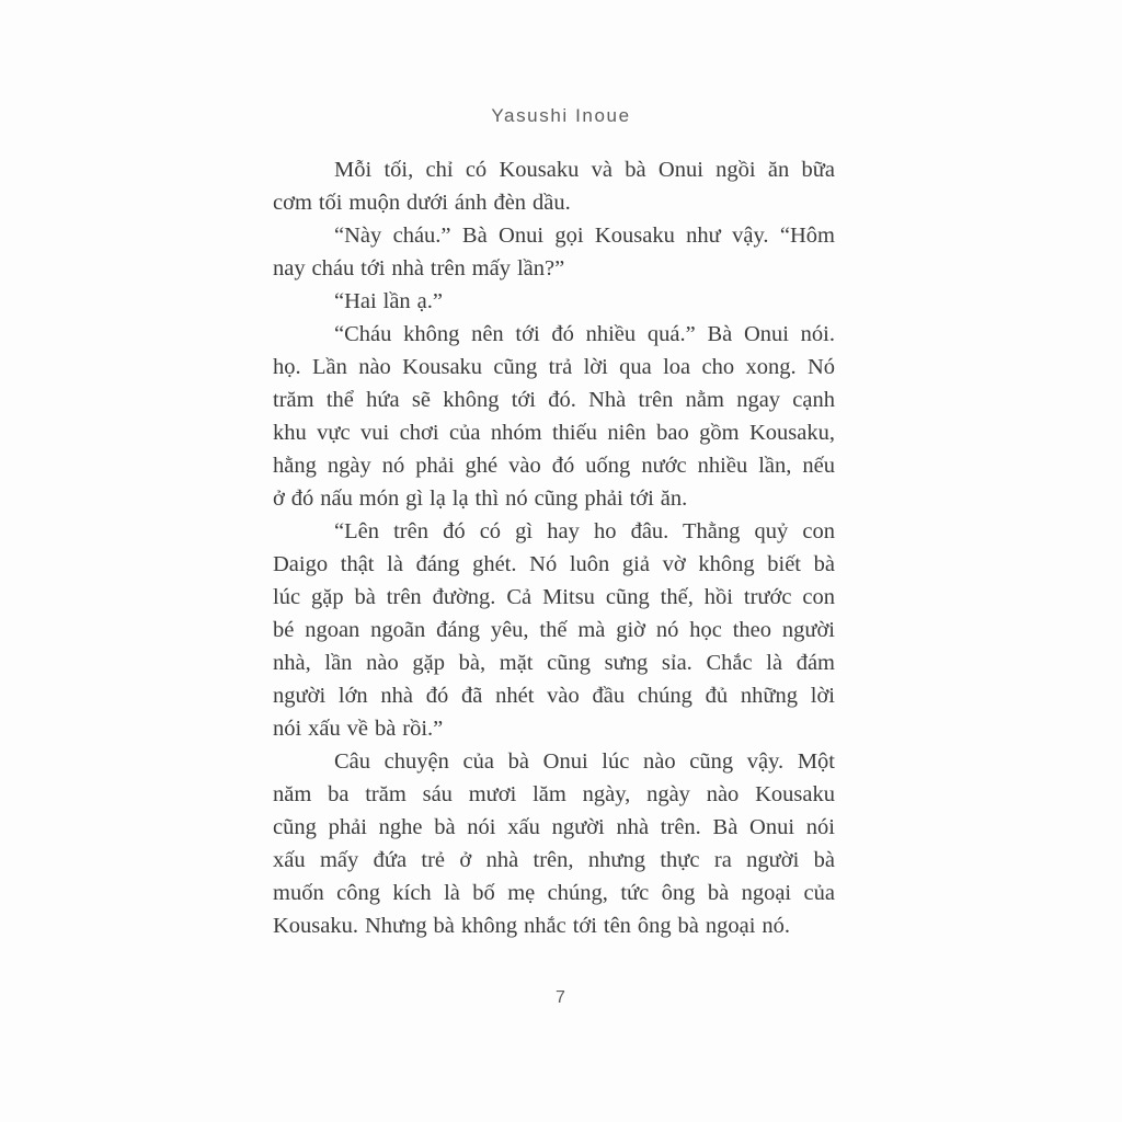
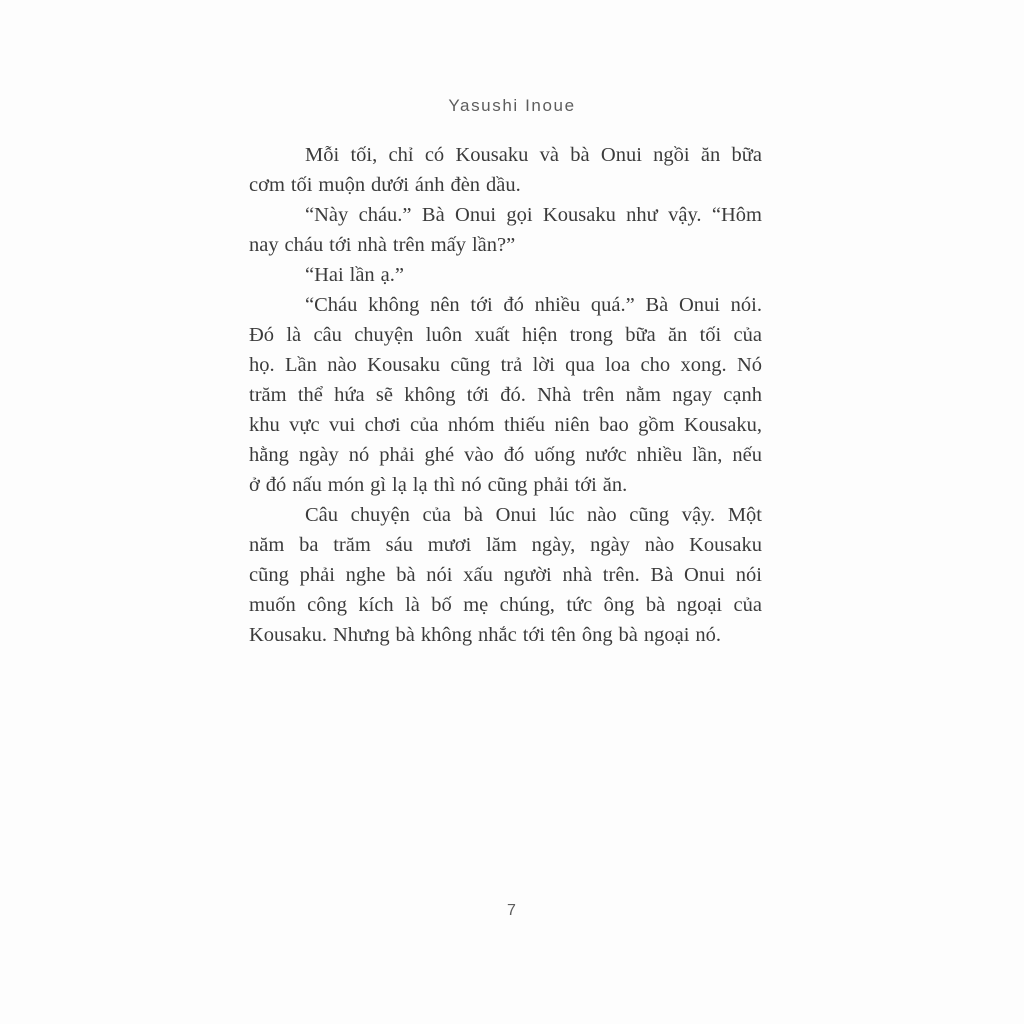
  Yasushi Inoue
  Mỗi tối, chỉ có Kousaku và bà Onui ngồi ăn bữa
  cơm tối muộn dưới ánh đèn dầu.
  “Này cháu.” Bà Onui gọi Kousaku như vậy. “Hôm
  nay cháu tới nhà trên mấy lần?”
  “Hai lần ạ.”
  “Cháu không nên tới đó nhiều quá.” Bà Onui nói.
+ Đó là câu chuyện luôn xuất hiện trong bữa ăn tối của
  họ. Lần nào Kousaku cũng trả lời qua loa cho xong. Nó
  trăm thể hứa sẽ không tới đó. Nhà trên nằm ngay cạnh
  khu vực vui chơi của nhóm thiếu niên bao gồm Kousaku,
  hằng ngày nó phải ghé vào đó uống nước nhiều lần, nếu
  ở đó nấu món gì lạ lạ thì nó cũng phải tới ăn.
- “Lên trên đó có gì hay ho đâu. Thằng quỷ con
- Daigo thật là đáng ghét. Nó luôn giả vờ không biết bà
- lúc gặp bà trên đường. Cả Mitsu cũng thế, hồi trước con
- bé ngoan ngoãn đáng yêu, thế mà giờ nó học theo người
- nhà, lần nào gặp bà, mặt cũng sưng sỉa. Chắc là đám
- người lớn nhà đó đã nhét vào đầu chúng đủ những lời
- nói xấu về bà rồi.”
  Câu chuyện của bà Onui lúc nào cũng vậy. Một
  năm ba trăm sáu mươi lăm ngày, ngày nào Kousaku
  cũng phải nghe bà nói xấu người nhà trên. Bà Onui nói
- xấu mấy đứa trẻ ở nhà trên, nhưng thực ra người bà
  muốn công kích là bố mẹ chúng, tức ông bà ngoại của
  Kousaku. Nhưng bà không nhắc tới tên ông bà ngoại nó.
  7
